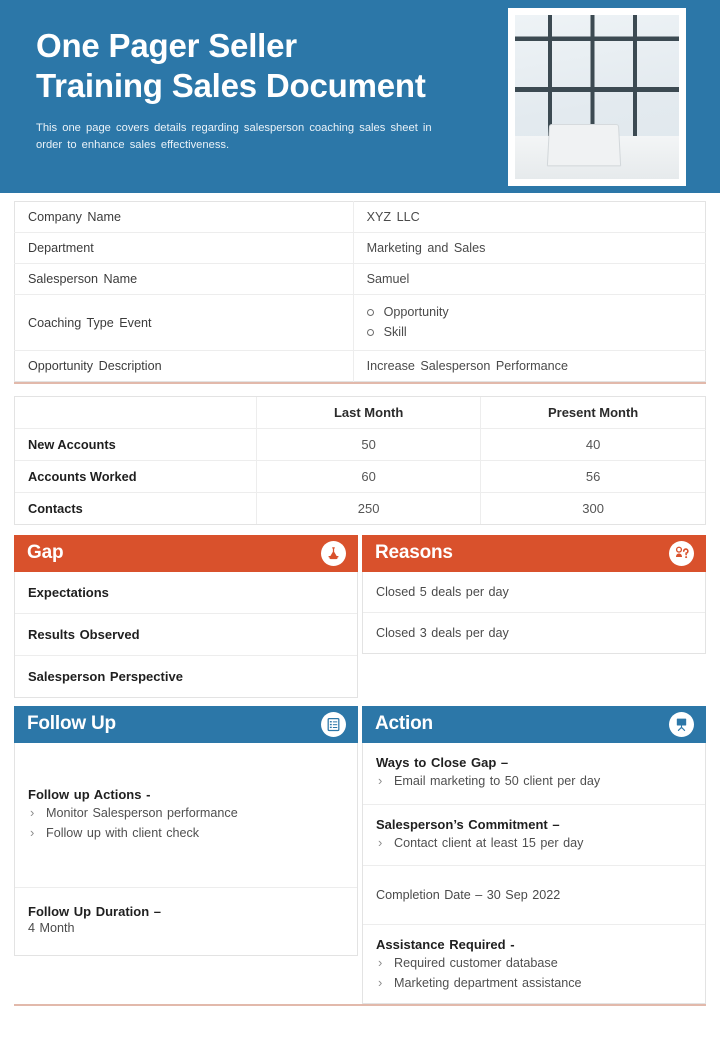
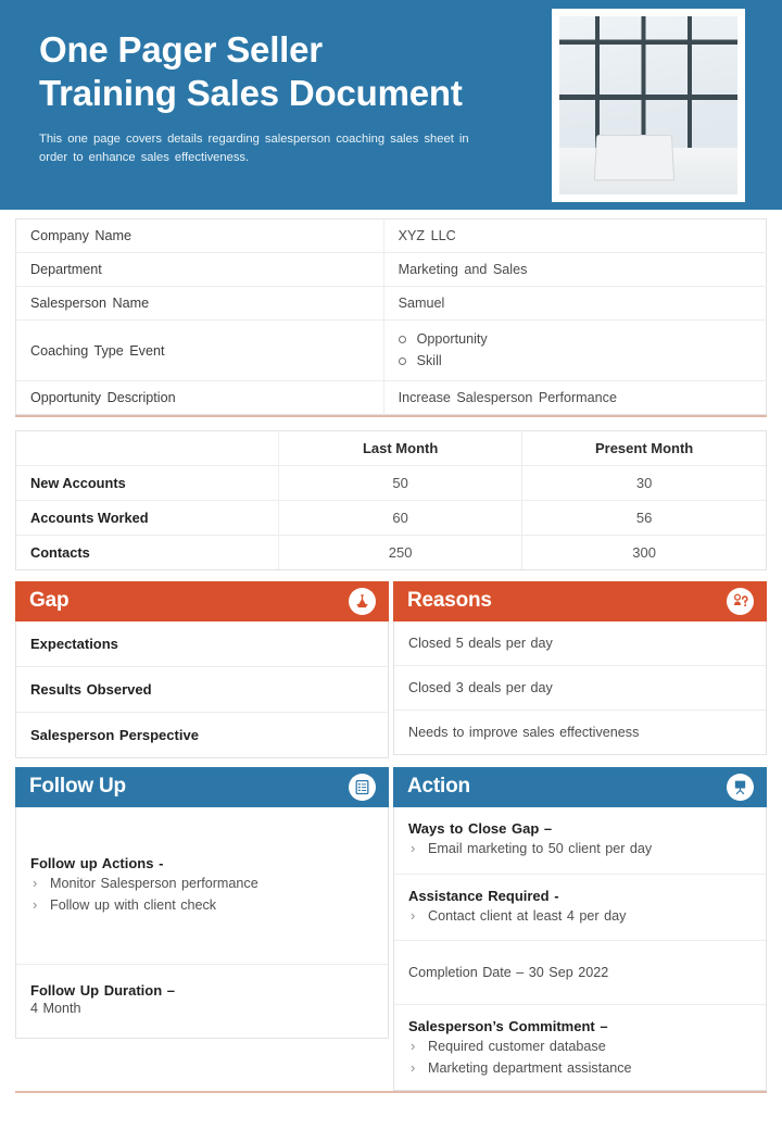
  One Pager Seller
  Training Sales Document
  This one page covers details regarding salesperson coaching sales sheet in order to enhance sales effectiveness.
  Company Name	XYZ LLC
  Department	Marketing and Sales
  Salesperson Name	Samuel
  Coaching Type Event	Opportunity Skill
  Opportunity Description	Increase Salesperson Performance
  	Last Month	Present Month
- New Accounts	50	40
+ New Accounts	50	30
  Accounts Worked	60	56
  Contacts	250	300
  Gap
  Expectations
  Results Observed
  Salesperson Perspective
  Reasons
  Closed 5 deals per day
  Closed 3 deals per day
+ Needs to improve sales effectiveness
  Follow Up
  Follow up Actions -
  Monitor Salesperson performance
  Follow up with client check
  Follow Up Duration –
  4 Month
  Action
  Ways to Close Gap –
  Email marketing to 50 client per day
- Salesperson’s Commitment –
+ Assistance Required -
- Contact client at least 15 per day
+ Contact client at least 4 per day
  Completion Date – 30 Sep 2022
- Assistance Required -
+ Salesperson’s Commitment –
  Required customer database
  Marketing department assistance
